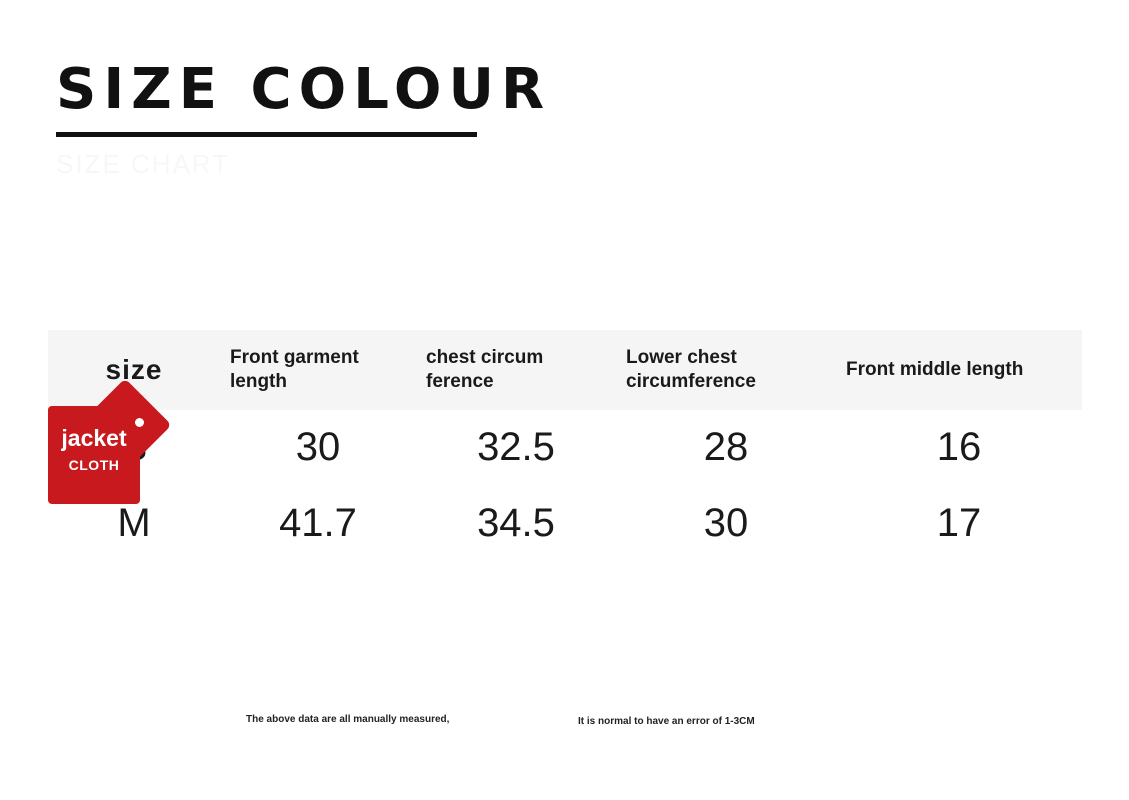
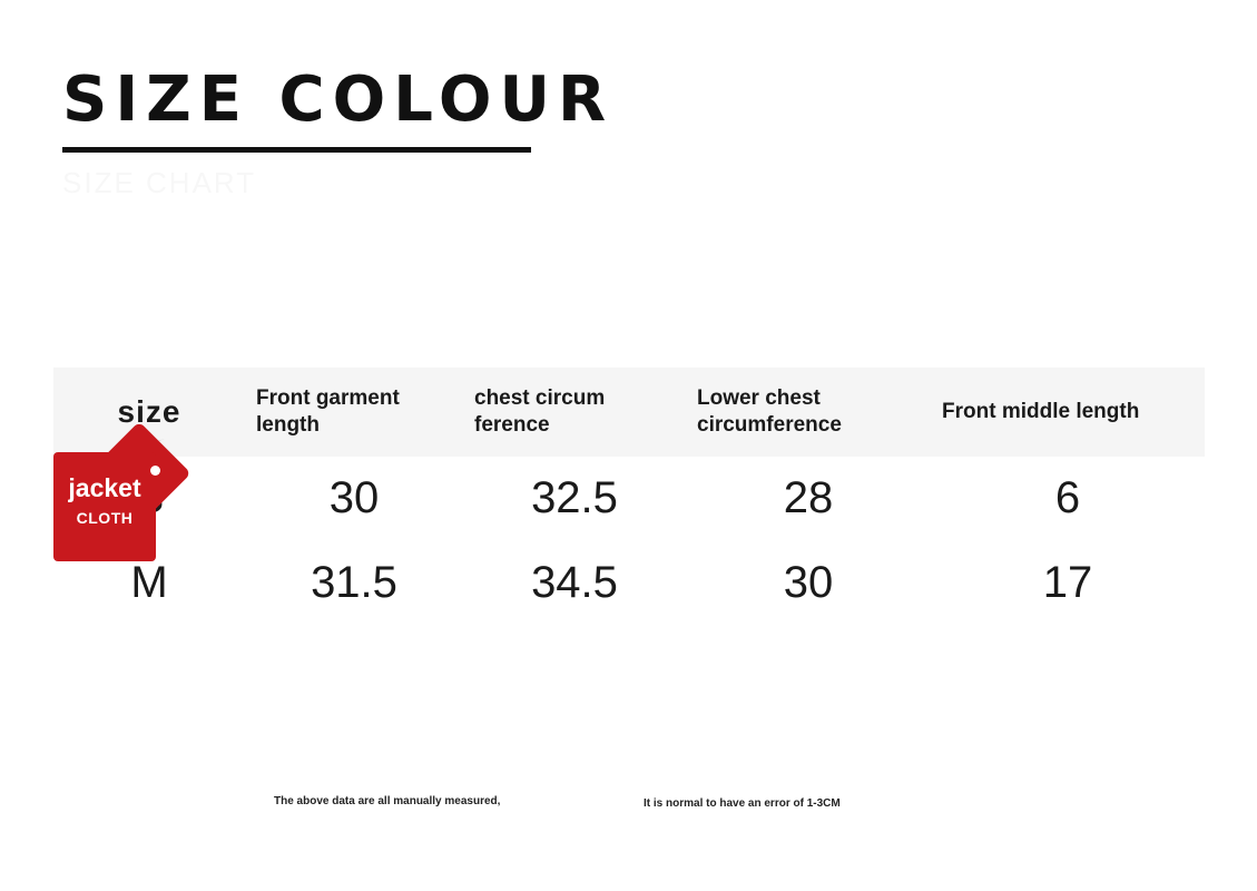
  SIZE COLOUR
  size	Front garment length	chest circum ference	Lower chest circumference	Front middle length
- 	30	32.5	28	16
+ 	30	32.5	28	6
- M	41.7	34.5	30	17
+ M	31.5	34.5	30	17
  jacket
  CLOTH
  The above data are all manually measured,
  It is normal to have an error of 1-3CM
